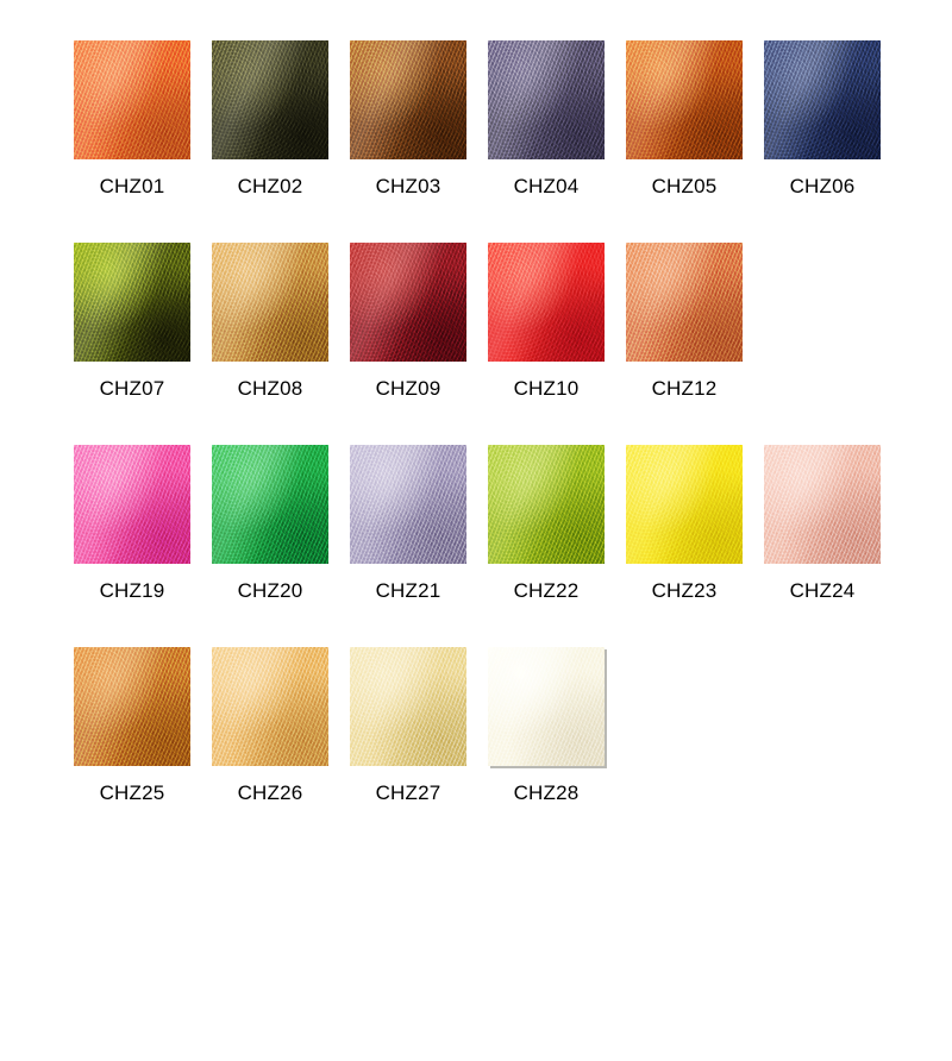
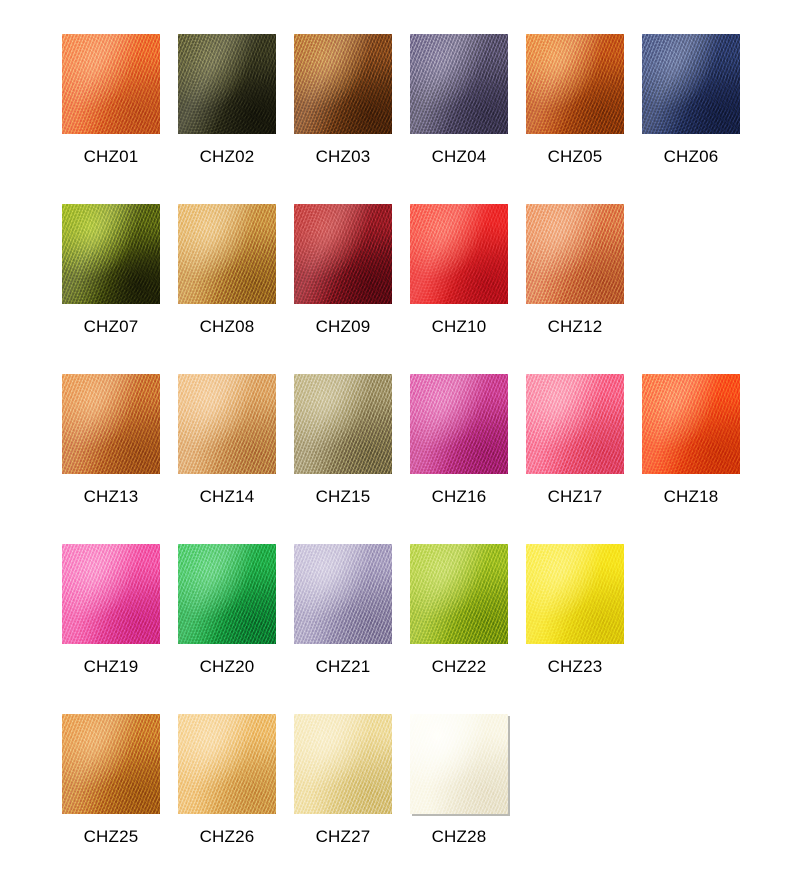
  CHZ01
  CHZ02
  CHZ03
  CHZ04
  CHZ05
  CHZ06
  CHZ07
  CHZ08
  CHZ09
  CHZ10
  CHZ12
+ CHZ13
+ CHZ14
+ CHZ15
+ CHZ16
+ CHZ17
+ CHZ18
  CHZ19
  CHZ20
  CHZ21
  CHZ22
  CHZ23
- CHZ24
  CHZ25
  CHZ26
  CHZ27
  CHZ28
